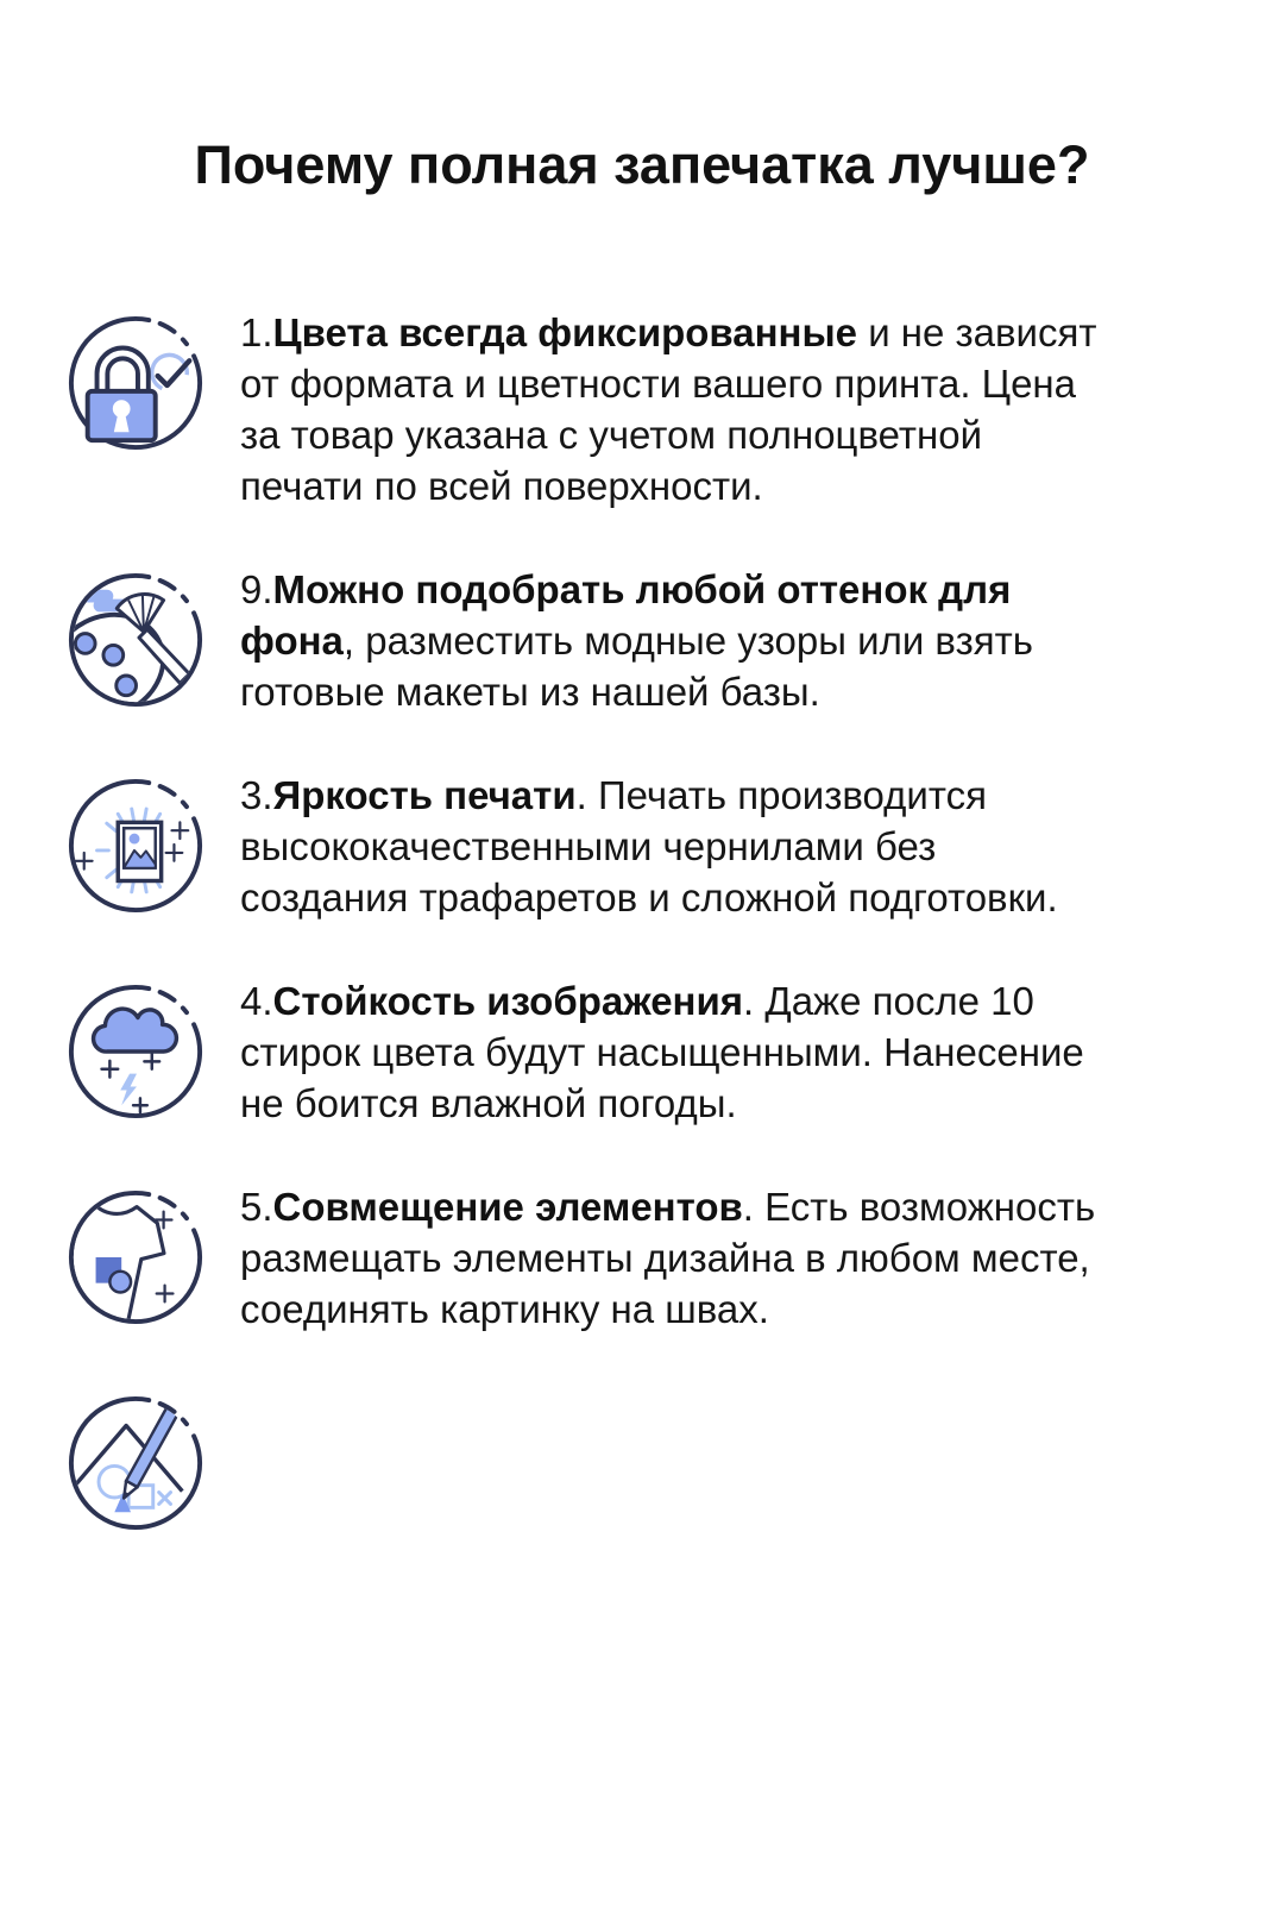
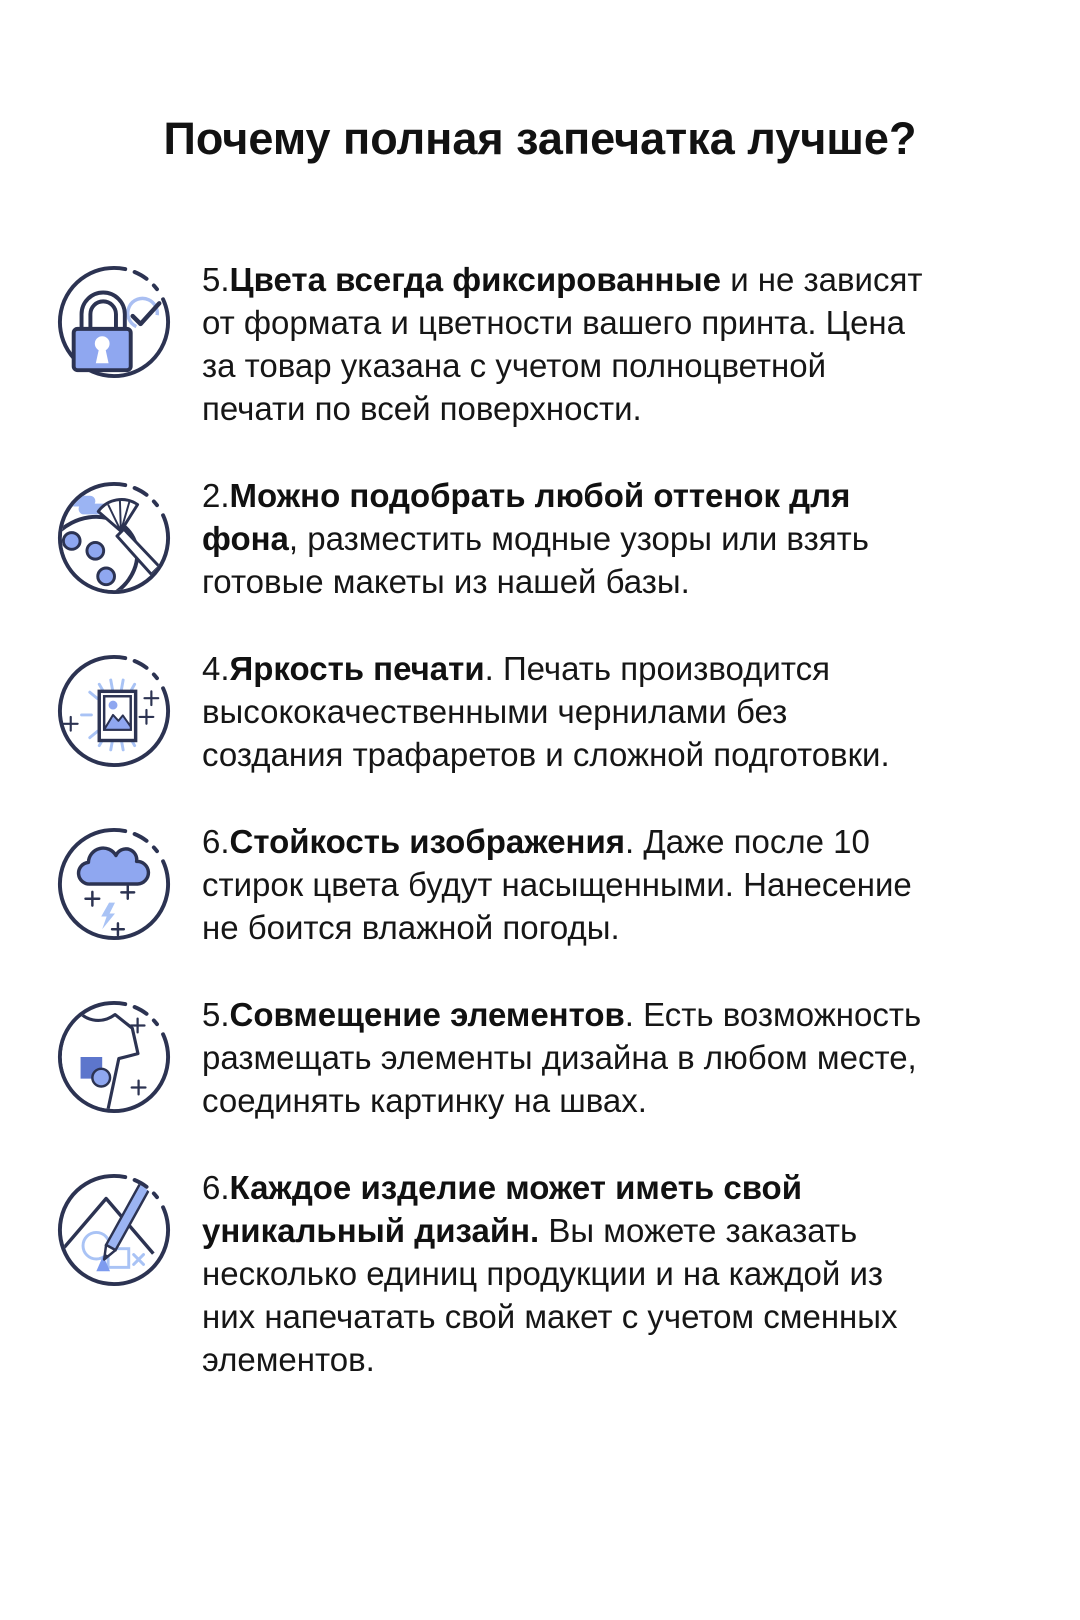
  Почему полная запечатка лучше?
- 1.Цвета всегда фиксированные и не зависят от формата и цветности вашего принта. Цена за товар указана с учетом полноцветной печати по всей поверхности.
+ 5.Цвета всегда фиксированные и не зависят от формата и цветности вашего принта. Цена за товар указана с учетом полноцветной печати по всей поверхности.
- 9.Можно подобрать любой оттенок для фона, разместить модные узоры или взять готовые макеты из нашей базы.
+ 2.Можно подобрать любой оттенок для фона, разместить модные узоры или взять готовые макеты из нашей базы.
- 3.Яркость печати. Печать производится высококачественными чернилами без создания трафаретов и сложной подготовки.
+ 4.Яркость печати. Печать производится высококачественными чернилами без создания трафаретов и сложной подготовки.
- 4.Стойкость изображения. Даже после 10 стирок цвета будут насыщенными. Нанесение не боится влажной погоды.
+ 6.Стойкость изображения. Даже после 10 стирок цвета будут насыщенными. Нанесение не боится влажной погоды.
  5.Совмещение элементов. Есть возможность размещать элементы дизайна в любом месте, соединять картинку на швах.
+ 6.Каждое изделие может иметь свой уникальный дизайн. Вы можете заказать несколько единиц продукции и на каждой из них напечатать свой макет с учетом сменных элементов.
